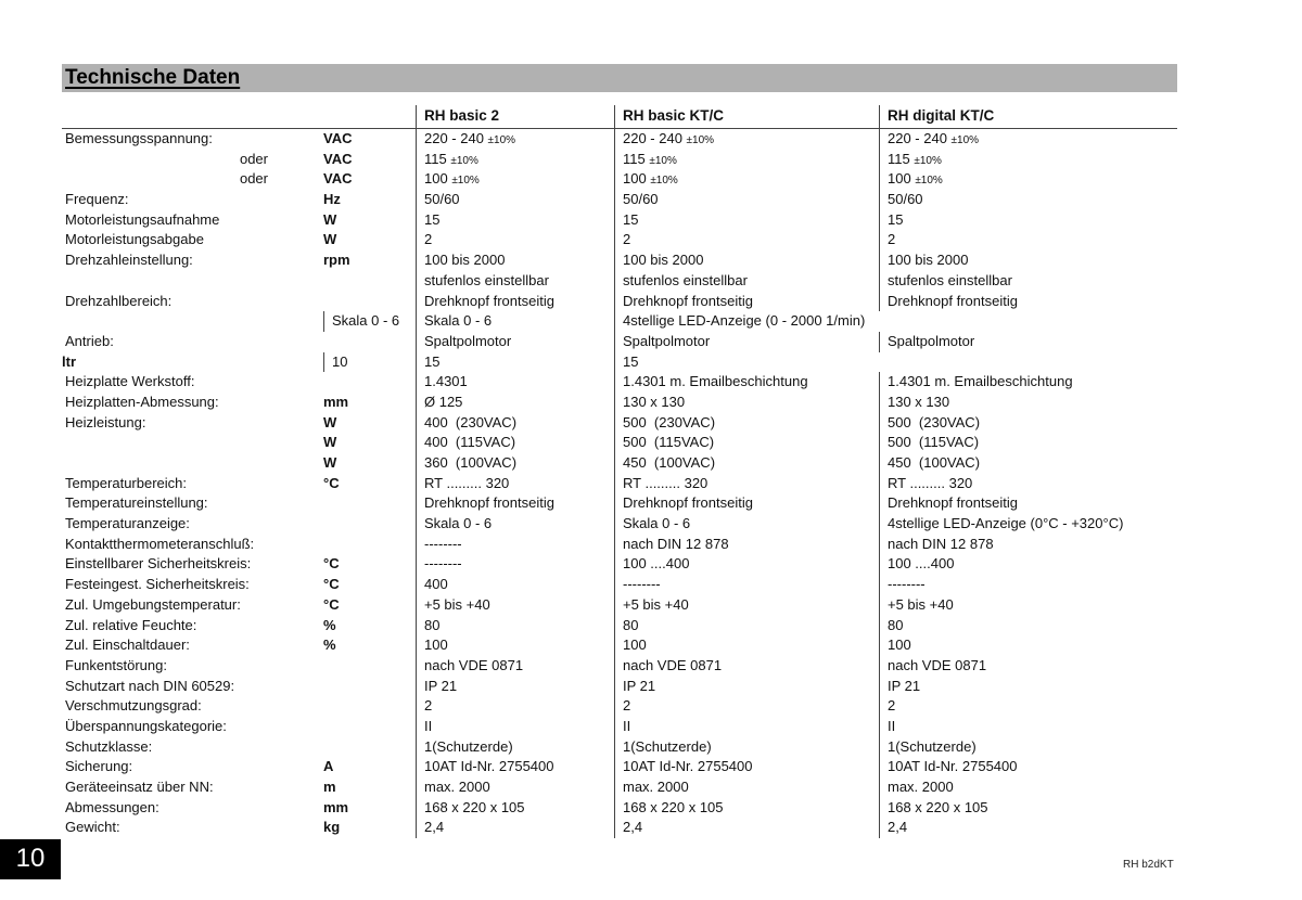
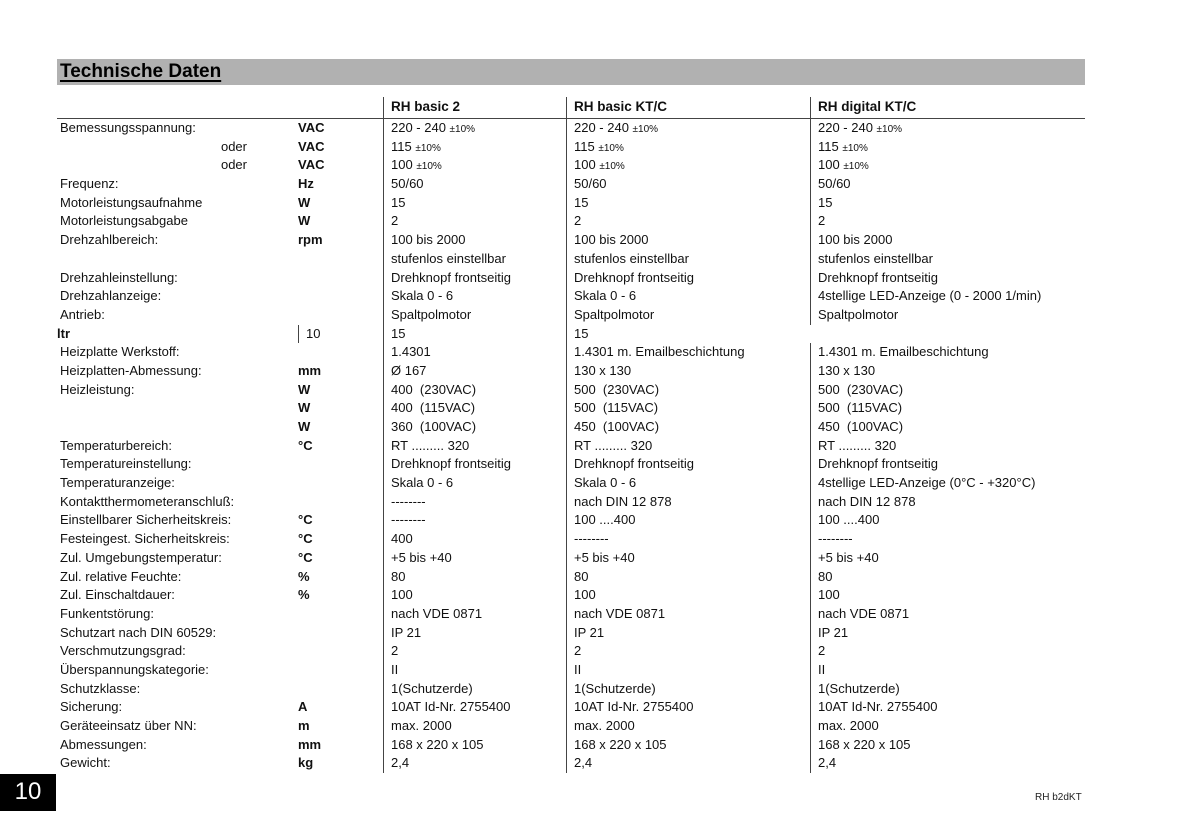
  Technische Daten
  RH basic 2
  RH basic KT/C
  RH digital KT/C
  Bemessungsspannung:
  VAC
  220 - 240 ±10%
  220 - 240 ±10%
  220 - 240 ±10%
  oder
  VAC
  115 ±10%
  115 ±10%
  115 ±10%
  oder
  VAC
  100 ±10%
  100 ±10%
  100 ±10%
  Frequenz:
  Hz
  50/60
  50/60
  50/60
  Motorleistungsaufnahme
  W
  15
  15
  15
  Motorleistungsabgabe
  W
  2
  2
  2
- Drehzahleinstellung:
+ Drehzahlbereich:
  rpm
  100 bis 2000
  100 bis 2000
  100 bis 2000
  stufenlos einstellbar
  stufenlos einstellbar
  stufenlos einstellbar
- Drehzahlbereich:
+ Drehzahleinstellung:
  Drehknopf frontseitig
  Drehknopf frontseitig
  Drehknopf frontseitig
+ Drehzahlanzeige:
  Skala 0 - 6
  Skala 0 - 6
  4stellige LED-Anzeige (0 - 2000 1/min)
  Antrieb:
  Spaltpolmotor
  Spaltpolmotor
  Spaltpolmotor
  ltr
  10
  15
  15
  Heizplatte Werkstoff:
  1.4301
  1.4301 m. Emailbeschichtung
  1.4301 m. Emailbeschichtung
  Heizplatten-Abmessung:
  mm
- Ø 125
+ Ø 167
  130 x 130
  130 x 130
  Heizleistung:
  W
  400 (230VAC)
  500 (230VAC)
  500 (230VAC)
  W
  400 (115VAC)
  500 (115VAC)
  500 (115VAC)
  W
  360 (100VAC)
  450 (100VAC)
  450 (100VAC)
  Temperaturbereich:
  °C
  RT ......... 320
  RT ......... 320
  RT ......... 320
  Temperatureinstellung:
  Drehknopf frontseitig
  Drehknopf frontseitig
  Drehknopf frontseitig
  Temperaturanzeige:
  Skala 0 - 6
  Skala 0 - 6
  4stellige LED-Anzeige (0°C - +320°C)
  Kontaktthermometeranschluß:
  --------
  nach DIN 12 878
  nach DIN 12 878
  Einstellbarer Sicherheitskreis:
  °C
  --------
  100 ....400
  100 ....400
  Festeingest. Sicherheitskreis:
  °C
  400
  --------
  --------
  Zul. Umgebungstemperatur:
  °C
  +5 bis +40
  +5 bis +40
  +5 bis +40
  Zul. relative Feuchte:
  %
  80
  80
  80
  Zul. Einschaltdauer:
  %
  100
  100
  100
  Funkentstörung:
  nach VDE 0871
  nach VDE 0871
  nach VDE 0871
  Schutzart nach DIN 60529:
  IP 21
  IP 21
  IP 21
  Verschmutzungsgrad:
  2
  2
  2
  Überspannungskategorie:
  II
  II
  II
  Schutzklasse:
  1(Schutzerde)
  1(Schutzerde)
  1(Schutzerde)
  Sicherung:
  A
  10AT Id-Nr. 2755400
  10AT Id-Nr. 2755400
  10AT Id-Nr. 2755400
  Geräteeinsatz über NN:
  m
  max. 2000
  max. 2000
  max. 2000
  Abmessungen:
  mm
  168 x 220 x 105
  168 x 220 x 105
  168 x 220 x 105
  Gewicht:
  kg
  2,4
  2,4
  2,4
  10
  RH b2dKT
